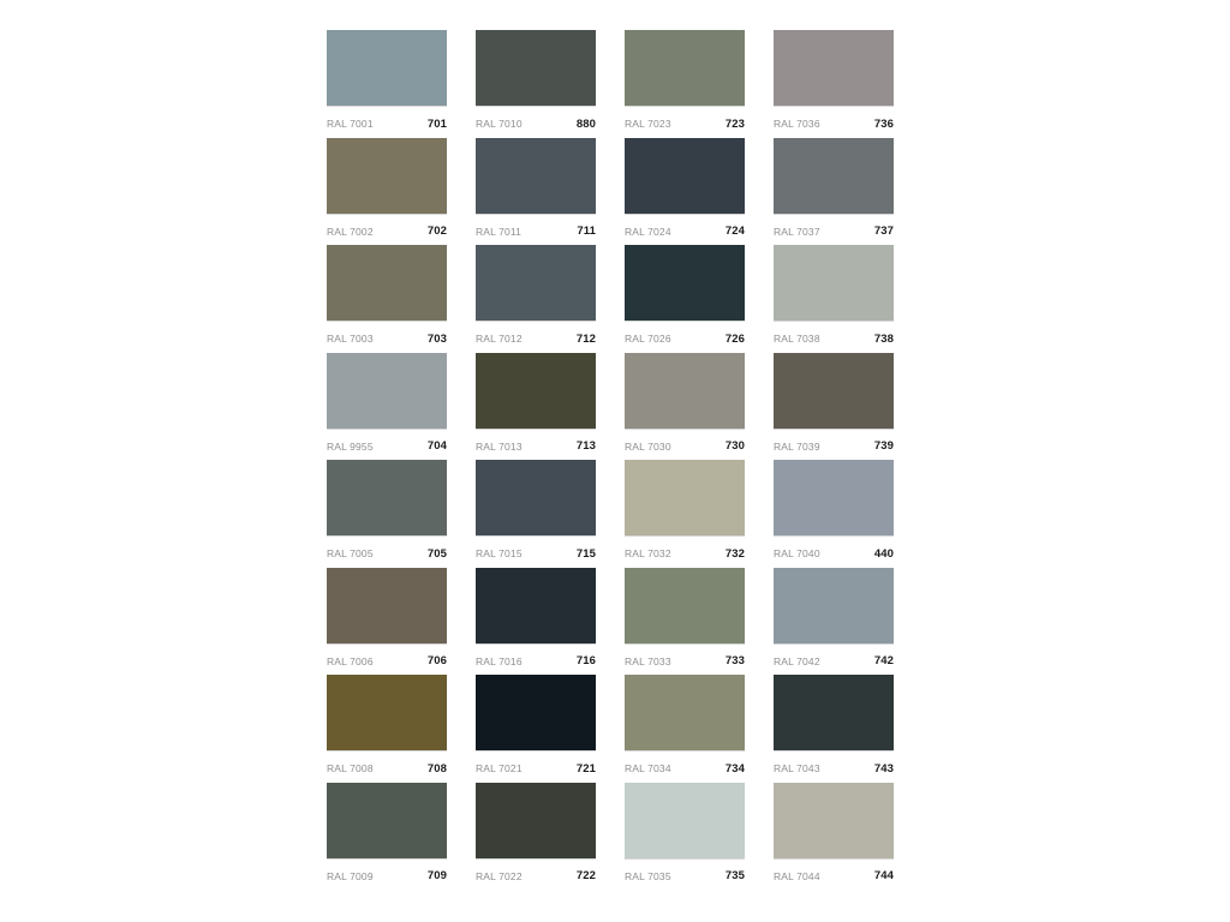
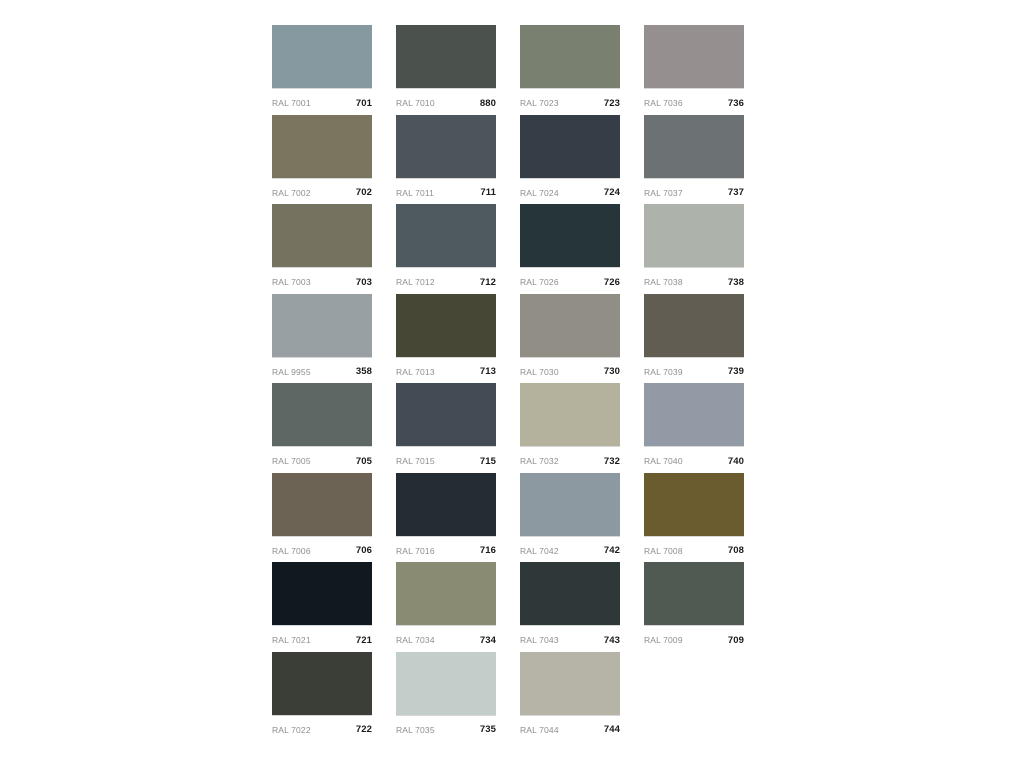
  RAL 7001
  701
  RAL 7010
  880
  RAL 7023
  723
  RAL 7036
  736
  RAL 7002
  702
  RAL 7011
  711
  RAL 7024
  724
  RAL 7037
  737
  RAL 7003
  703
  RAL 7012
  712
  RAL 7026
  726
  RAL 7038
  738
  RAL 9955
- 704
+ 358
  RAL 7013
  713
  RAL 7030
  730
  RAL 7039
  739
  RAL 7005
  705
  RAL 7015
  715
  RAL 7032
  732
  RAL 7040
- 440
+ 740
  RAL 7006
  706
  RAL 7016
  716
- RAL 7033
- 733
  RAL 7042
  742
  RAL 7008
  708
  RAL 7021
  721
  RAL 7034
  734
  RAL 7043
  743
  RAL 7009
  709
  RAL 7022
  722
  RAL 7035
  735
  RAL 7044
  744
